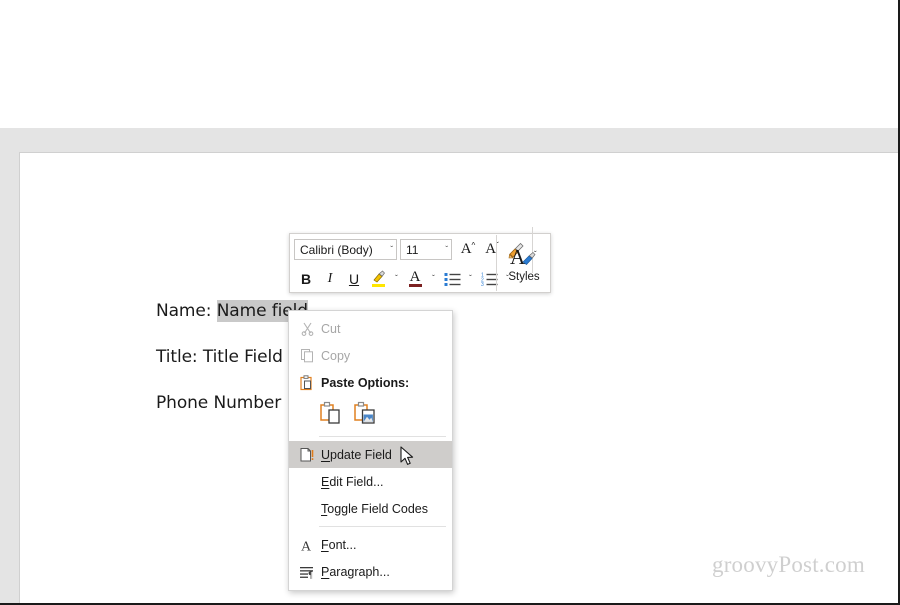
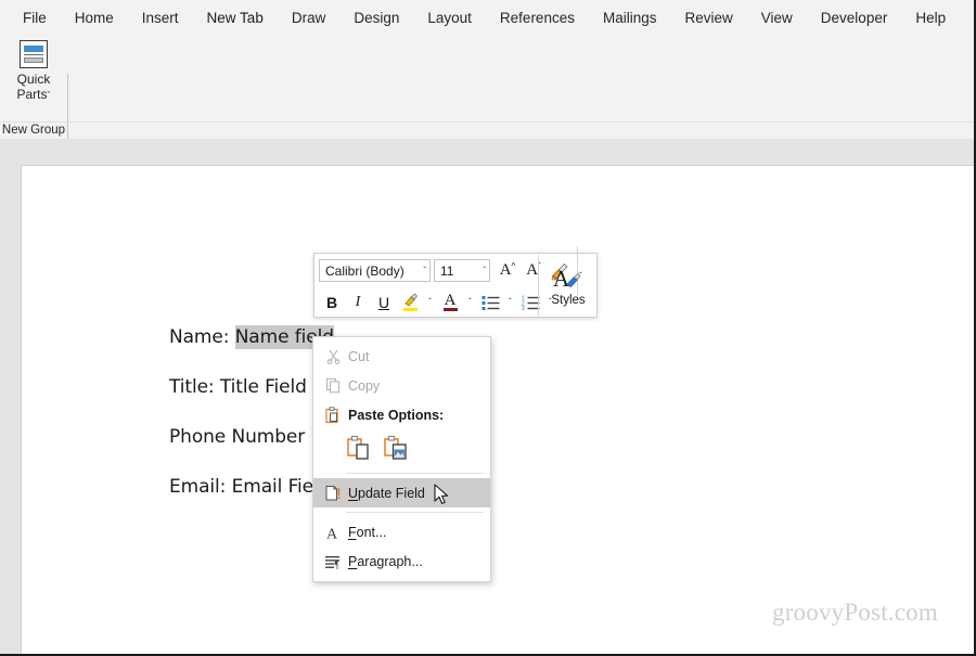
+ File
+ Home
+ Insert
+ New Tab
+ Draw
+ Design
+ Layout
+ References
+ Mailings
+ Review
+ View
+ Developer
+ Help
+ Quick
+ Partsˇ
+ New Group
  Name: Name fi
  Title: Title Field
  Phone Number
+ Email: Email Fie
  Calibri (Body)
  ˇ
  11
  ˇ
  A
  ^
  A
  ˇ
  B
  I
  U
  ˇ
  A
  ˇ
  ˇ
  ˇ
  A
  ˇ
  Styles
  Cut
  Copy
  Paste Options:
  Update Field
- Edit Field...
- Toggle Field Codes
  A
  Font...
  ¶
  Paragraph...
  groovyPost.com
